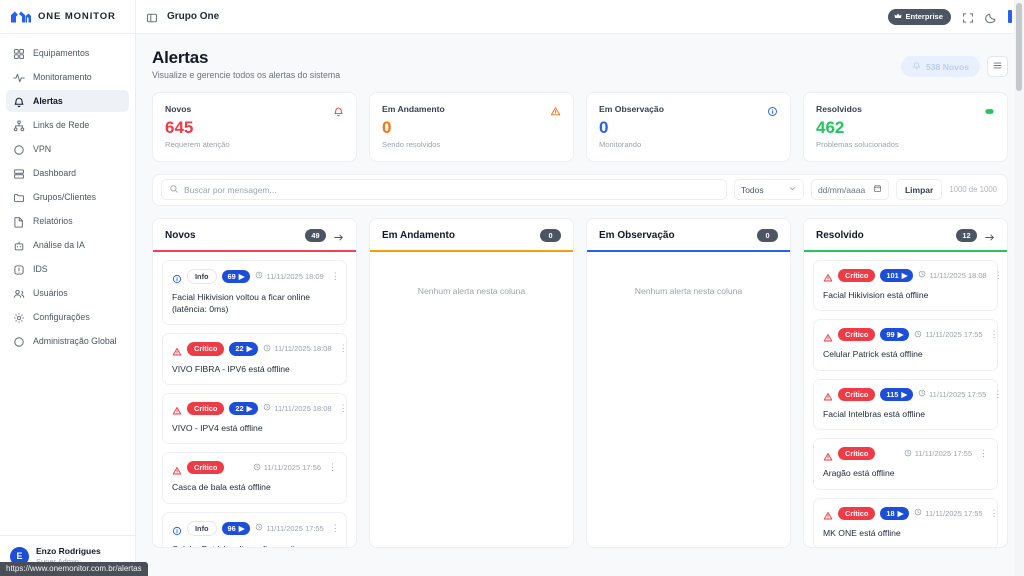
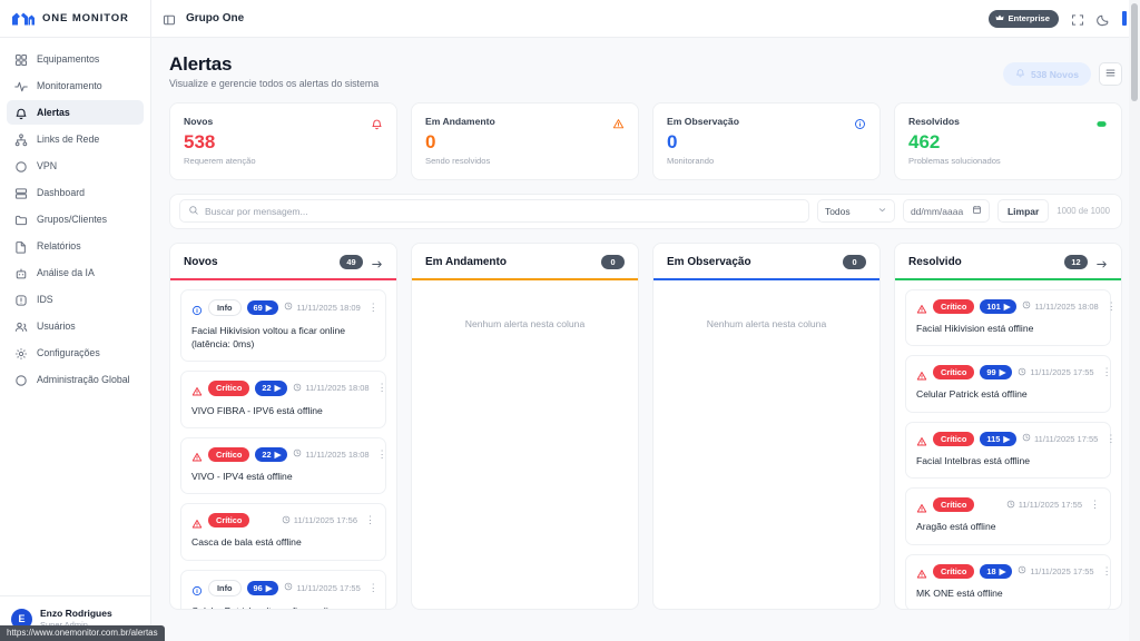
  ONE MONITOR
  Equipamentos
  Monitoramento
  Alertas
  Links de Rede
  VPN
  Dashboard
  Grupos/Clientes
  Relatórios
  Análise da IA
  IDS
  Usuários
  Configurações
  Administração Global
  E
  Enzo Rodrigues
  https://www.onemonitor.com.br/alertas
  Grupo One
  Enterprise
  Alertas
  Visualize e gerencie todos os alertas do sistema
  538 Novos
  Novos
- 645
+ 538
  Requerem atenção
  Em Andamento
  0
  Sendo resolvidos
  Em Observação
  0
  Monitorando
  Resolvidos
  462
  Problemas solucionados
  Buscar por mensagem...
  Todos
  dd/mm/aaaa
  Limpar
  1000 de 1000
  Novos
  49
  Info
  69
  ▶
  11/11/2025 18:09
  ⋮
  Facial Hikivision voltou a ficar online (latência: 0ms)
  Crítico
  22
  ▶
  11/11/2025 18:08
  ⋮
  VIVO FIBRA - IPV6 está offline
  Crítico
  22
  ▶
  11/11/2025 18:08
  ⋮
  VIVO - IPV4 está offline
  Crítico
  11/11/2025 17:56
  ⋮
  Casca de bala está offline
  Info
  96
  ▶
  11/11/2025 17:55
  ⋮
  Em Andamento
  0
  Nenhum alerta nesta coluna
  Em Observação
  0
  Nenhum alerta nesta coluna
  Resolvido
  12
  Crítico
  101
  ▶
  11/11/2025 18:08
  ⋮
  Facial Hikivision está offline
  Crítico
  99
  ▶
  11/11/2025 17:55
  ⋮
  Celular Patrick está offline
  Crítico
  115
  ▶
  11/11/2025 17:55
  ⋮
  Facial Intelbras está offline
  Crítico
  11/11/2025 17:55
  ⋮
  Aragão está offline
  Crítico
  18
  ▶
  11/11/2025 17:55
  ⋮
  MK ONE está offline
